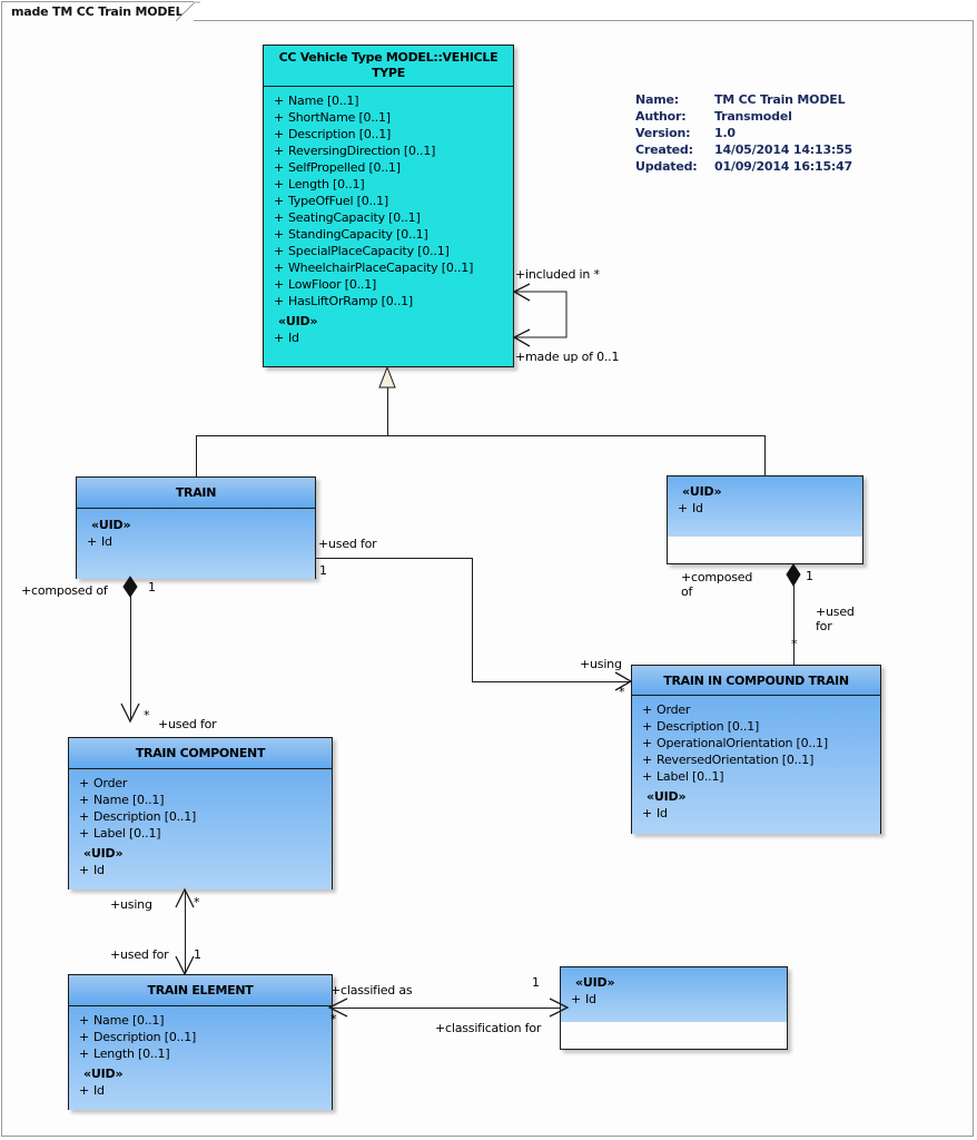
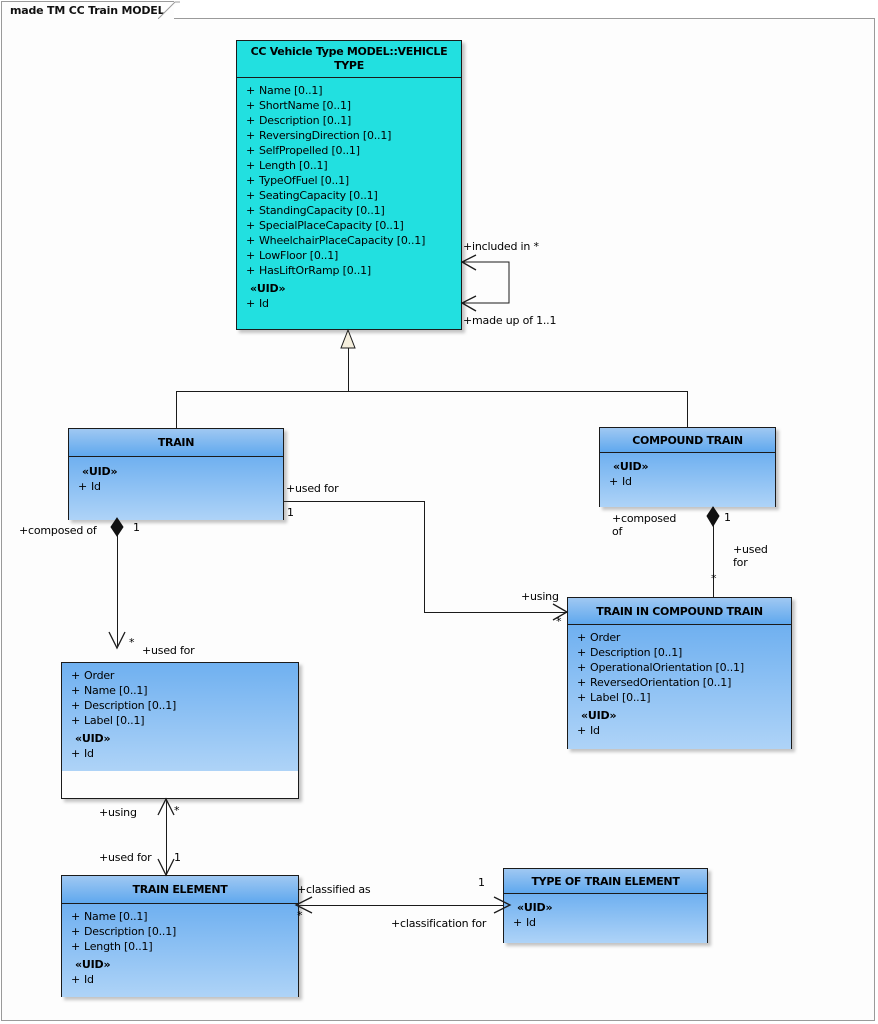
  made TM CC Train MODEL
- Name:
- TM CC Train MODEL
- Author:
- Transmodel
- Version:
- 1.0
- Created:
- 14/05/2014 14:13:55
- Updated:
- 01/09/2014 16:15:47
  CC Vehicle Type MODEL::VEHICLE TYPE
  +
  Name [0..1]
  +
  ShortName [0..1]
  +
  Description [0..1]
  +
  ReversingDirection [0..1]
  +
  SelfPropelled [0..1]
  +
  Length [0..1]
  +
  TypeOfFuel [0..1]
  +
  SeatingCapacity [0..1]
  +
  StandingCapacity [0..1]
  +
  SpecialPlaceCapacity [0..1]
  +
  WheelchairPlaceCapacity [0..1]
  +
  LowFloor [0..1]
  +
  HasLiftOrRamp [0..1]
  «UID»
  +
  Id
  TRAIN
  «UID»
  +
  Id
+ COMPOUND TRAIN
  «UID»
  +
  Id
- TRAIN COMPONENT
  +
  Order
  +
  Name [0..1]
  +
  Description [0..1]
  +
  Label [0..1]
  «UID»
  +
  Id
  TRAIN IN COMPOUND TRAIN
  +
  Order
  +
  Description [0..1]
  +
  OperationalOrientation [0..1]
  +
  ReversedOrientation [0..1]
  +
  Label [0..1]
  «UID»
  +
  Id
  TRAIN ELEMENT
  +
  Name [0..1]
  +
  Description [0..1]
  +
  Length [0..1]
  «UID»
  +
  Id
+ TYPE OF TRAIN ELEMENT
  «UID»
  +
  Id
  +included in *
- +made up of 0..1
+ +made up of 1..1
  +composed of
  1
  *
  +used for
  +used for
  1
  +using
  *
  +composed of
  1
  +used for
  *
  +using
  *
  +used for
  1
  +classified as
  *
  +classification for
  1
